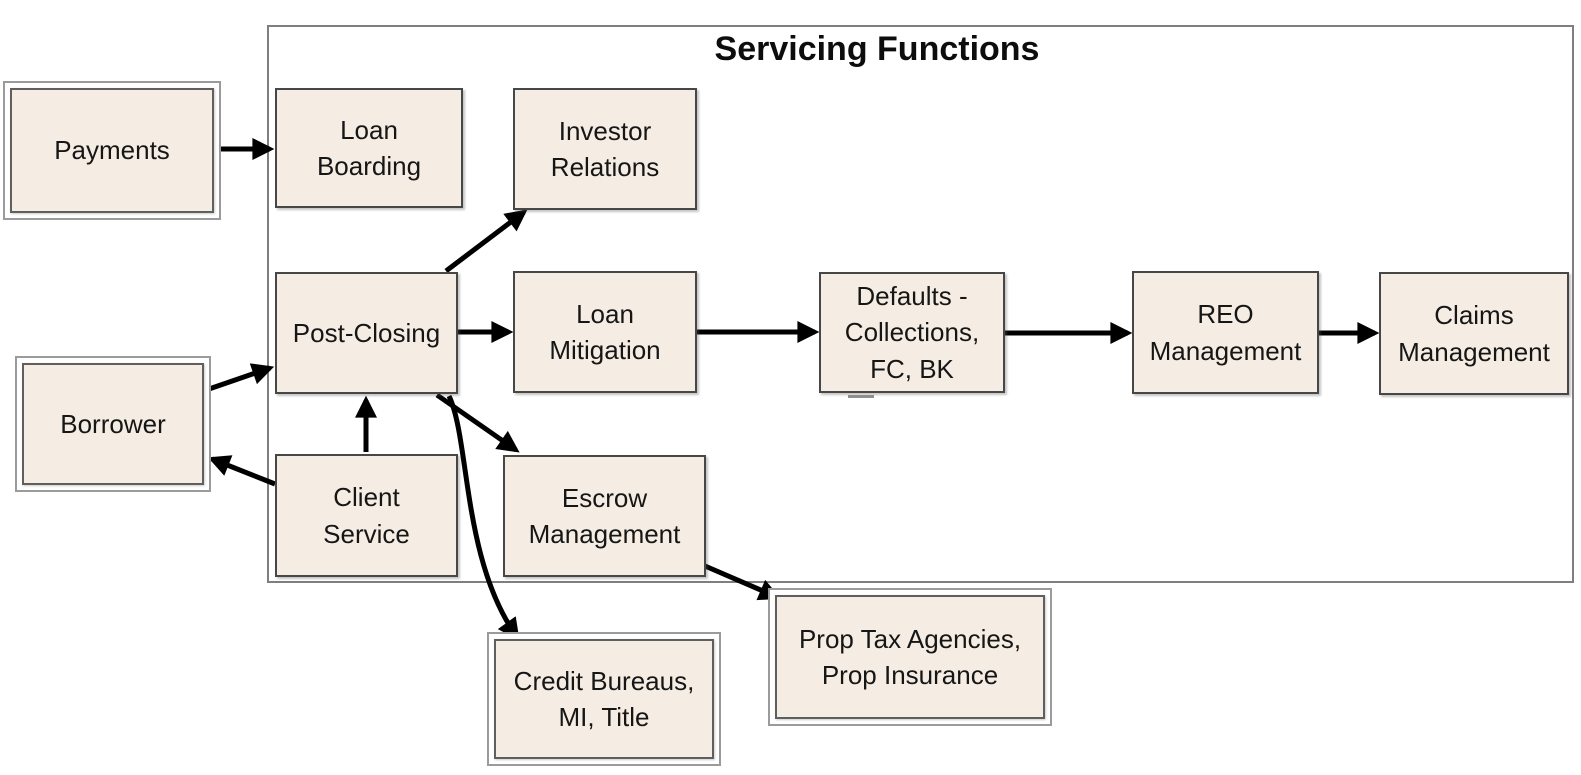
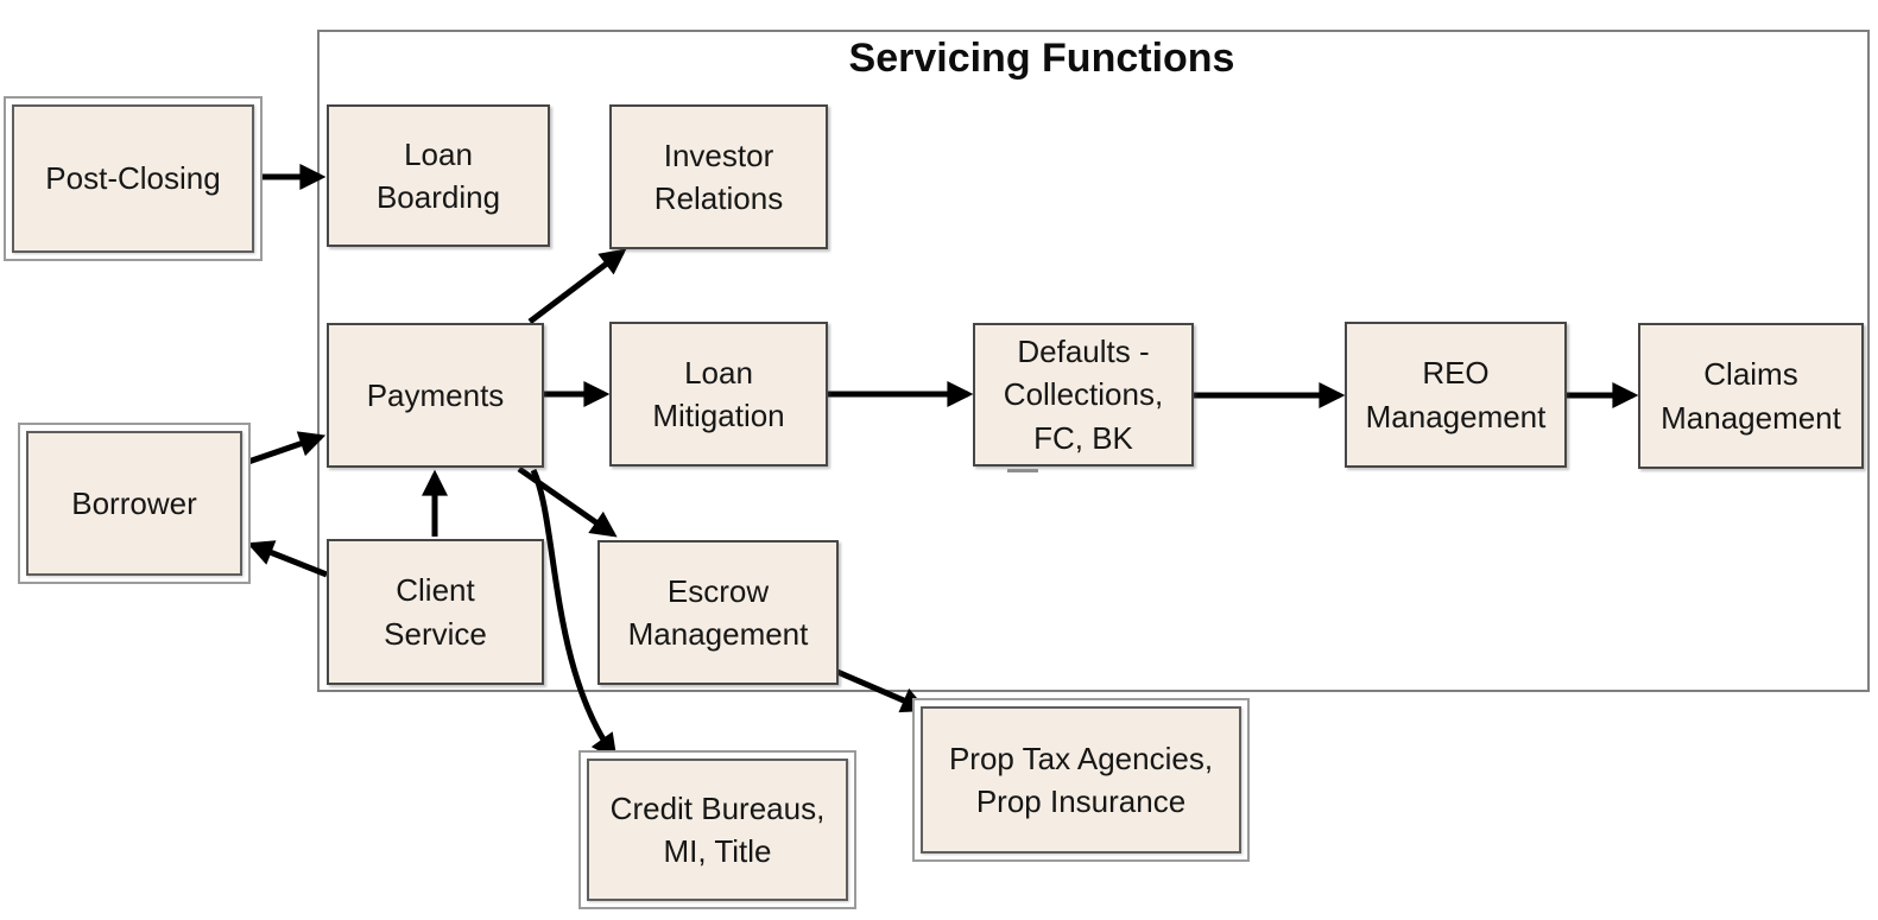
  Servicing Functions
- Payments
+ Post-Closing
  Loan
  Boarding
  Investor
  Relations
- Post-Closing
+ Payments
  Loan
  Mitigation
  Defaults -
  Collections,
  FC, BK
  REO
  Management
  Claims
  Management
  Borrower
  Client
  Service
  Escrow
  Management
  Credit Bureaus,
  MI, Title
  Prop Tax Agencies,
  Prop Insurance
